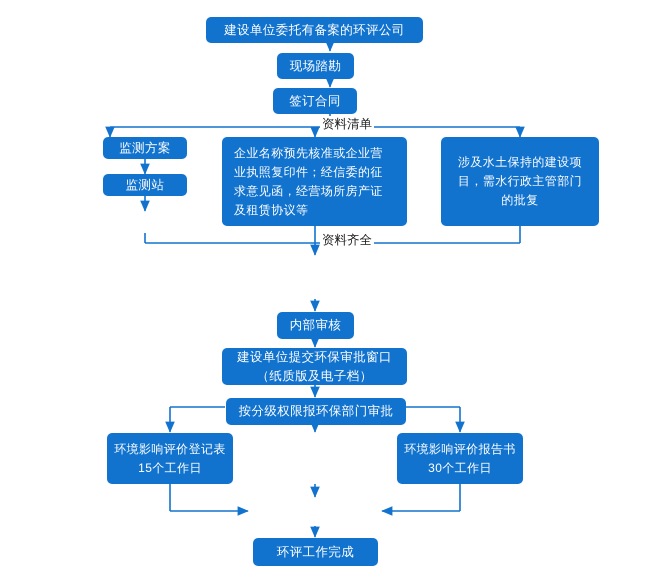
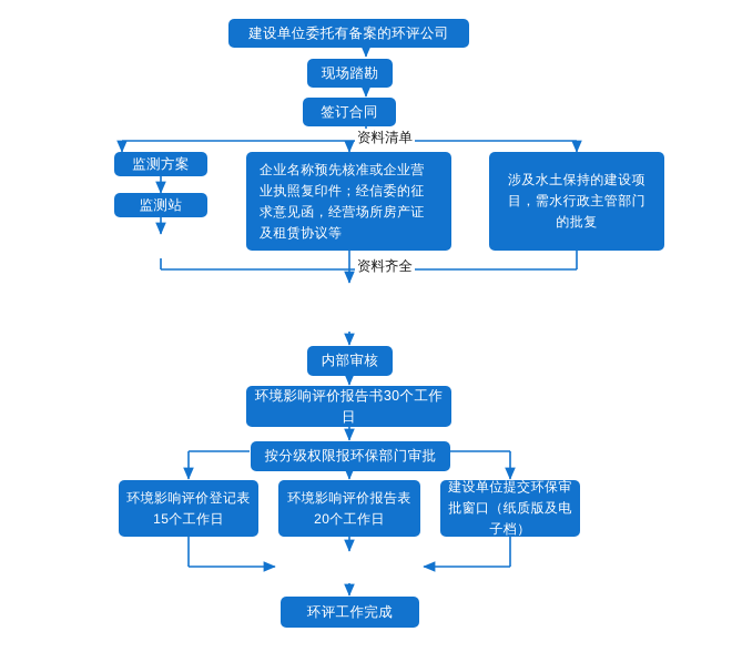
  建设单位委托有备案的环评公司
  现场踏勘
  签订合同
  监测方案
  监测站
  企业名称预先核准或企业营业执照复印件；经信委的征求意见函，经营场所房产证及租赁协议等
  涉及水土保持的建设项目，需水行政主管部门的批复
  内部审核
- 建设单位提交环保审批窗口（纸质版及电子档）
+ 环境影响评价报告书30个工作日
  按分级权限报环保部门审批
  环境影响评价登记表15个工作日
+ 环境影响评价报告表20个工作日
- 环境影响评价报告书30个工作日
+ 建设单位提交环保审批窗口（纸质版及电子档）
  环评工作完成
  资料清单
  资料齐全
